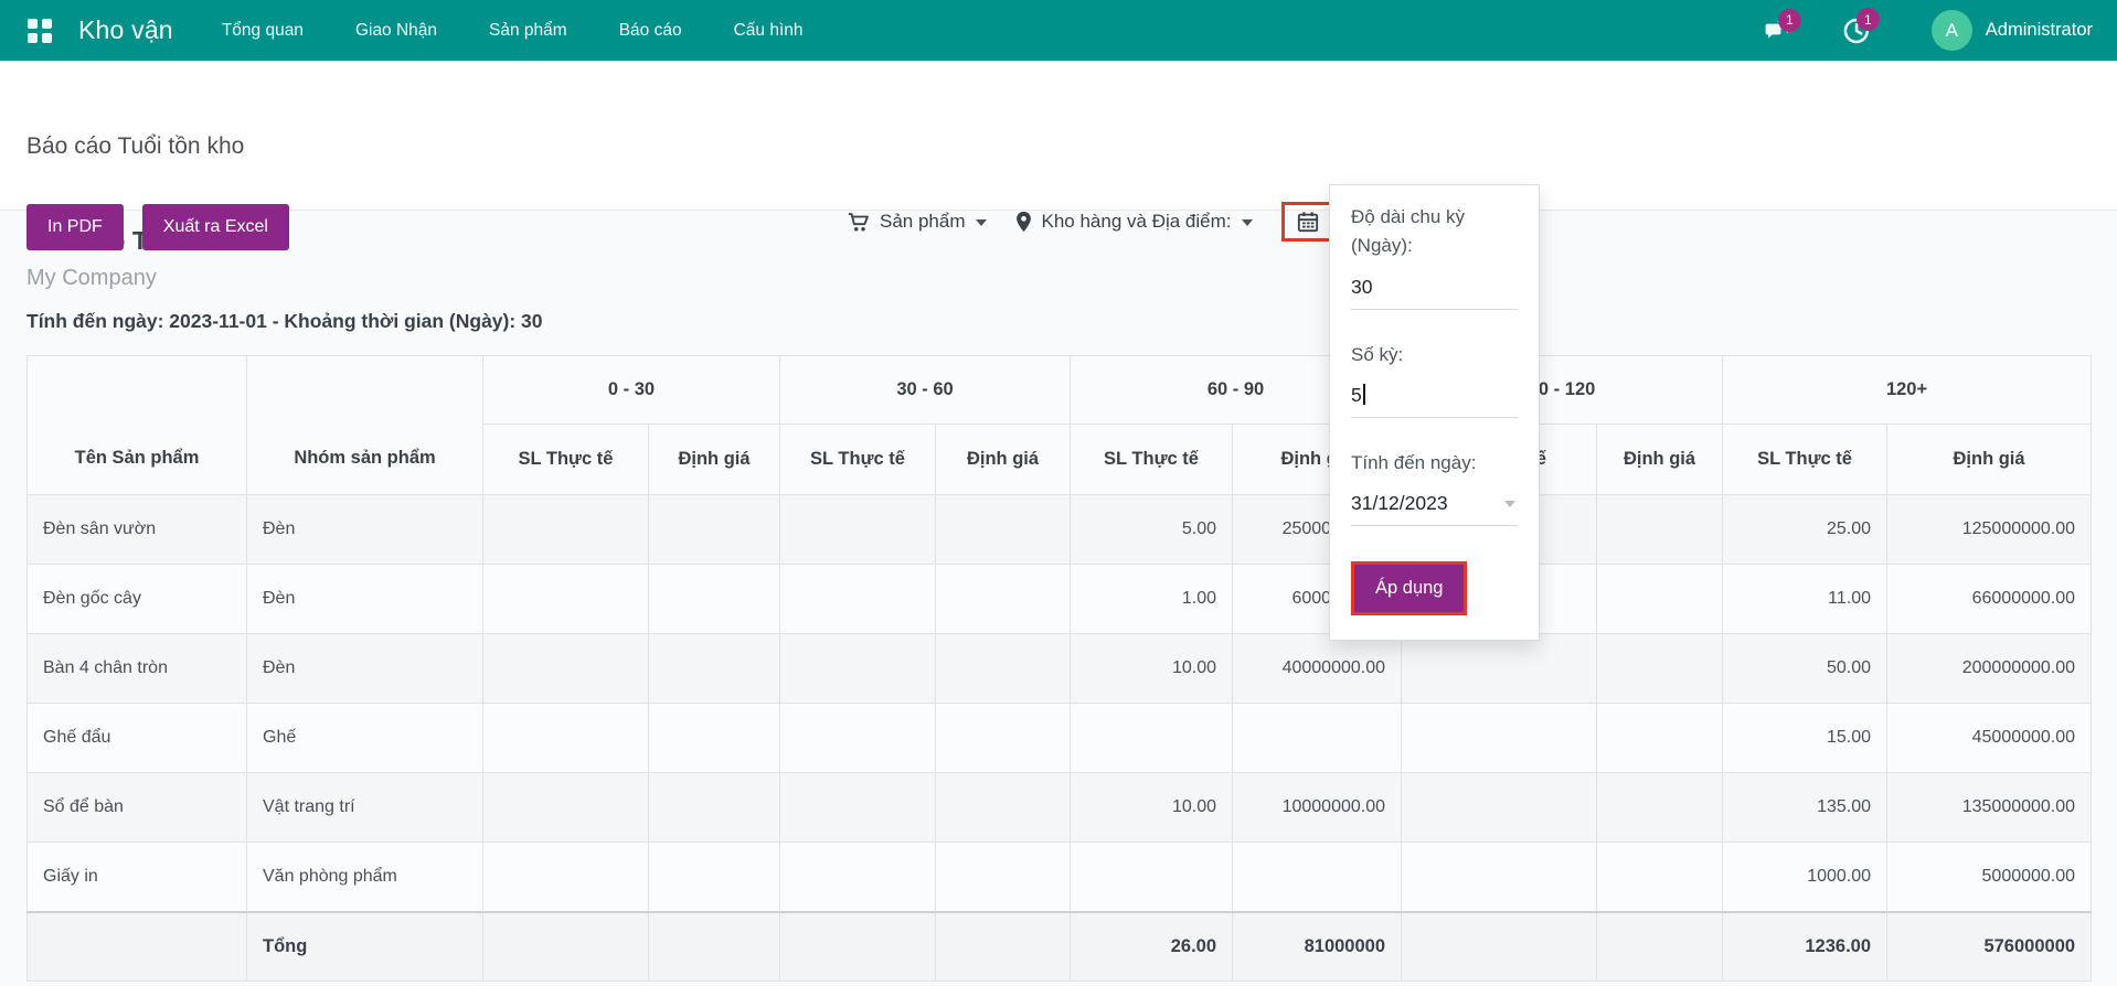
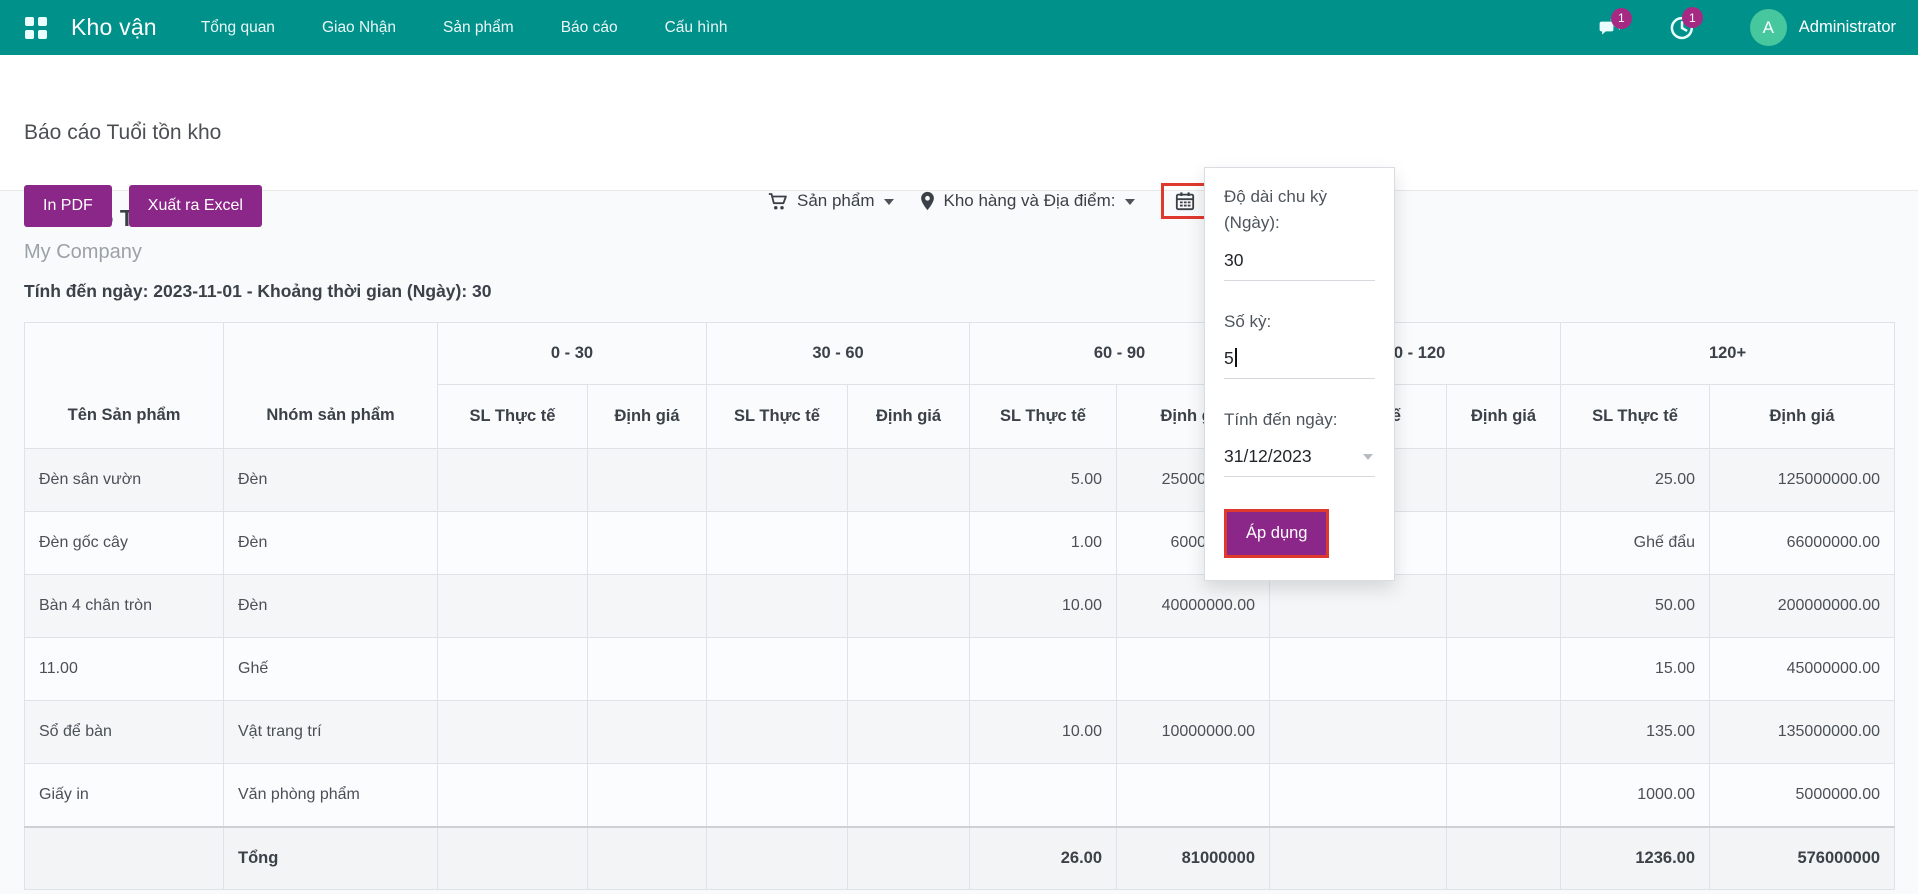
  Kho vận
  Tổng quan
  Giao Nhận
  Sản phẩm
  Báo cáo
  Cấu hình
  1
  1
  A
  Administrator
  Báo cáo Tuổi tồn kho
  In PDF
  Xuất ra Excel
  Sản phẩm
  Kho hàng và Địa điểm:
  My Company
  Tính đến ngày: 2023-11-01 - Khoảng thời gian (Ngày): 30
  Tên Sản phẩm	Nhóm sản phẩm	0 - 30	30 - 60	60 - 90	0 - 120	120+
  SL Thực tế	Định giá	SL Thực tế	Định giá	SL Thực tế	Định	ế	Định giá	SL Thực tế	Định giá
  Đèn sân vườn	Đèn					5.00	25000			25.00	125000000.00
- Đèn gốc cây	Đèn					1.00	6000			11.00	66000000.00
+ Đèn gốc cây	Đèn					1.00	6000			Ghế đẩu	66000000.00
  Bàn 4 chân tròn	Đèn					10.00	40000000.00			50.00	200000000.00
- Ghế đẩu	Ghế									15.00	45000000.00
+ 11.00	Ghế									15.00	45000000.00
  Sổ để bàn	Vật trang trí					10.00	10000000.00			135.00	135000000.00
  Giấy in	Văn phòng phẩm									1000.00	5000000.00
  	Tổng					26.00	81000000			1236.00	576000000
  Độ dài chu kỳ (Ngày):
  30
  Số kỳ:
  5
  Tính đến ngày:
  31/12/2023
  Áp dụng
